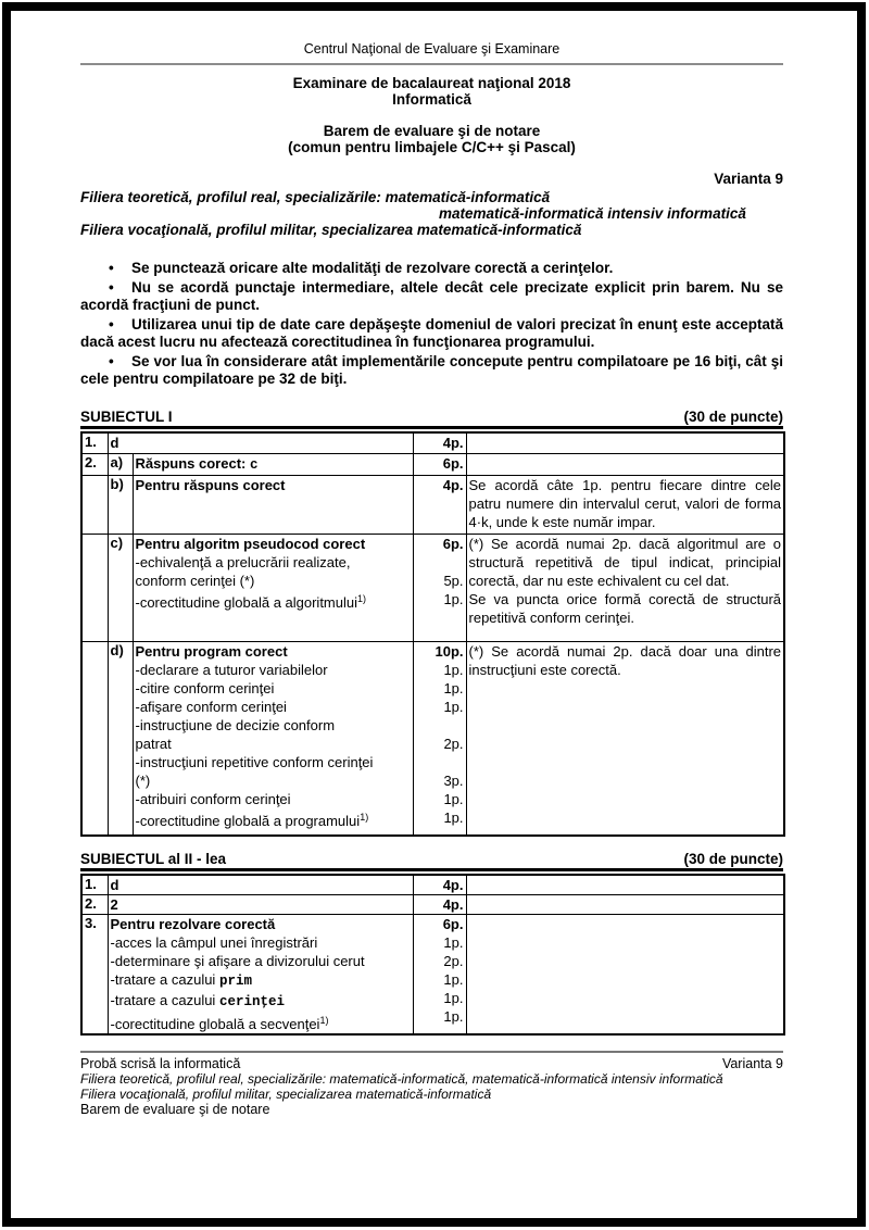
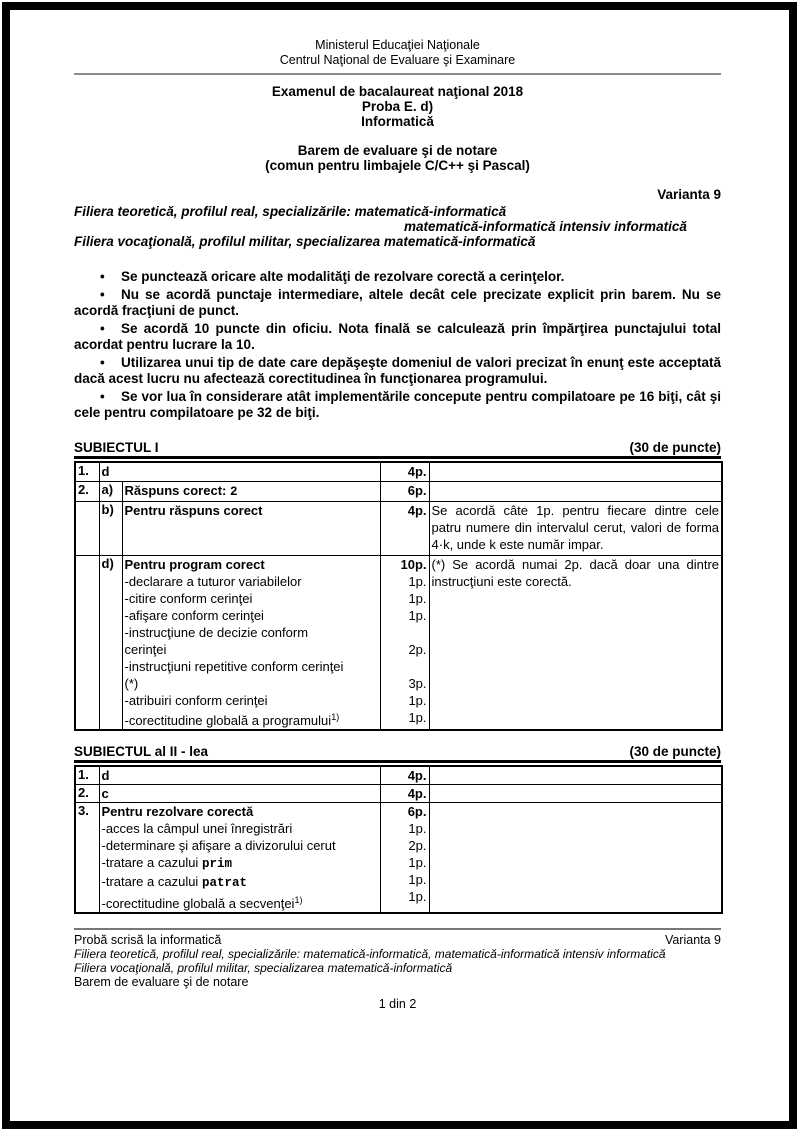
+ Ministerul Educaţiei Naţionale
  Centrul Naţional de Evaluare şi Examinare
- Examinare de bacalaureat naţional 2018
+ Examenul de bacalaureat naţional 2018
+ Proba E. d)
  Informatică
  Barem de evaluare şi de notare
  (comun pentru limbajele C/C++ şi Pascal)
  Varianta 9
  Filiera teoretică, profilul real, specializările: matematică-informatică
  matematică-informatică intensiv informatică
  Filiera vocaţională, profilul militar, specializarea matematică-informatică
  Se punctează oricare alte modalităţi de rezolvare corectă a cerinţelor.
  Nu se acordă punctaje intermediare, altele decât cele precizate explicit prin barem. Nu se acordă fracţiuni de punct.
+ Se acordă 10 puncte din oficiu. Nota finală se calculează prin împărţirea punctajului total acordat pentru lucrare la 10.
  Utilizarea unui tip de date care depăşeşte domeniul de valori precizat în enunţ este acceptată dacă acest lucru nu afectează corectitudinea în funcţionarea programului.
  Se vor lua în considerare atât implementările concepute pentru compilatoare pe 16 biţi, cât şi cele pentru compilatoare pe 32 de biţi.
  SUBIECTUL I
  (30 de puncte)
  1.	d	4p.
- 2.	a)	Răspuns corect: c	6p.
+ 2.	a)	Răspuns corect: 2	6p.
  	b)	Pentru răspuns corect	4p.	Se acordă câte 1p. pentru fiecare dintre cele patru numere din intervalul cerut, valori de forma 4·k, unde k este număr impar.
- 	c)	Pentru algoritm pseudocod corect-echivalenţă a prelucrării realizate,conform cerinţei (*)-corectitudine globală a algoritmului1)	6p. 5p.1p.	(*) Se acordă numai 2p. dacă algoritmul are o structură repetitivă de tipul indicat, principial corectă, dar nu este echivalent cu cel dat.Se va puncta orice formă corectă de structură repetitivă conform cerinţei.
- 	d)	Pentru program corect-declarare a tuturor variabilelor-citire conform cerinţei-afişare conform cerinţei-instrucţiune de decizie conformpatrat-instrucţiuni repetitive conform cerinţei(*)-atribuiri conform cerinţei-corectitudine globală a programului1)	10p.1p.1p.1p. 2p. 3p.1p.1p.	(*) Se acordă numai 2p. dacă doar una dintre instrucţiuni este corectă.
+ 	d)	Pentru program corect-declarare a tuturor variabilelor-citire conform cerinţei-afişare conform cerinţei-instrucţiune de decizie conformcerinţei-instrucţiuni repetitive conform cerinţei(*)-atribuiri conform cerinţei-corectitudine globală a programului1)	10p.1p.1p.1p. 2p. 3p.1p.1p.	(*) Se acordă numai 2p. dacă doar una dintre instrucţiuni este corectă.
  SUBIECTUL al II - lea
  (30 de puncte)
  1.	d	4p.
- 2.	2	4p.
+ 2.	c	4p.
- 3.	Pentru rezolvare corectă-acces la câmpul unei înregistrări-determinare şi afişare a divizorului cerut-tratare a cazului prim-tratare a cazului cerinţei-corectitudine globală a secvenţei1)	6p.1p.2p.1p.1p.1p.
+ 3.	Pentru rezolvare corectă-acces la câmpul unei înregistrări-determinare şi afişare a divizorului cerut-tratare a cazului prim-tratare a cazului patrat-corectitudine globală a secvenţei1)	6p.1p.2p.1p.1p.1p.
  Probă scrisă la informatică
  Varianta 9
  Filiera teoretică, profilul real, specializările: matematică-informatică, matematică-informatică intensiv informatică
  Filiera vocaţională, profilul militar, specializarea matematică-informatică
  Barem de evaluare şi de notare
+ 1 din 2
